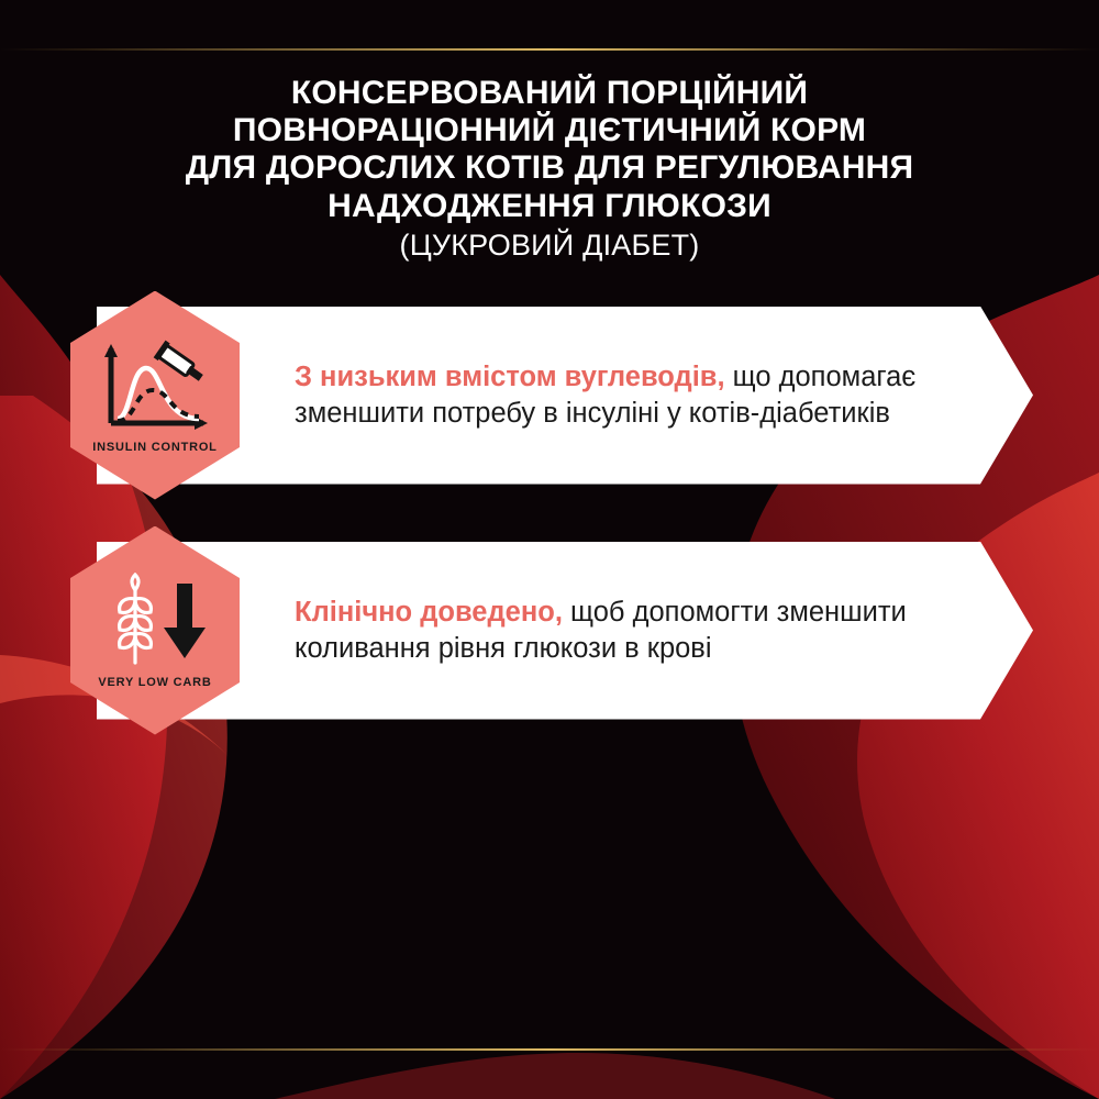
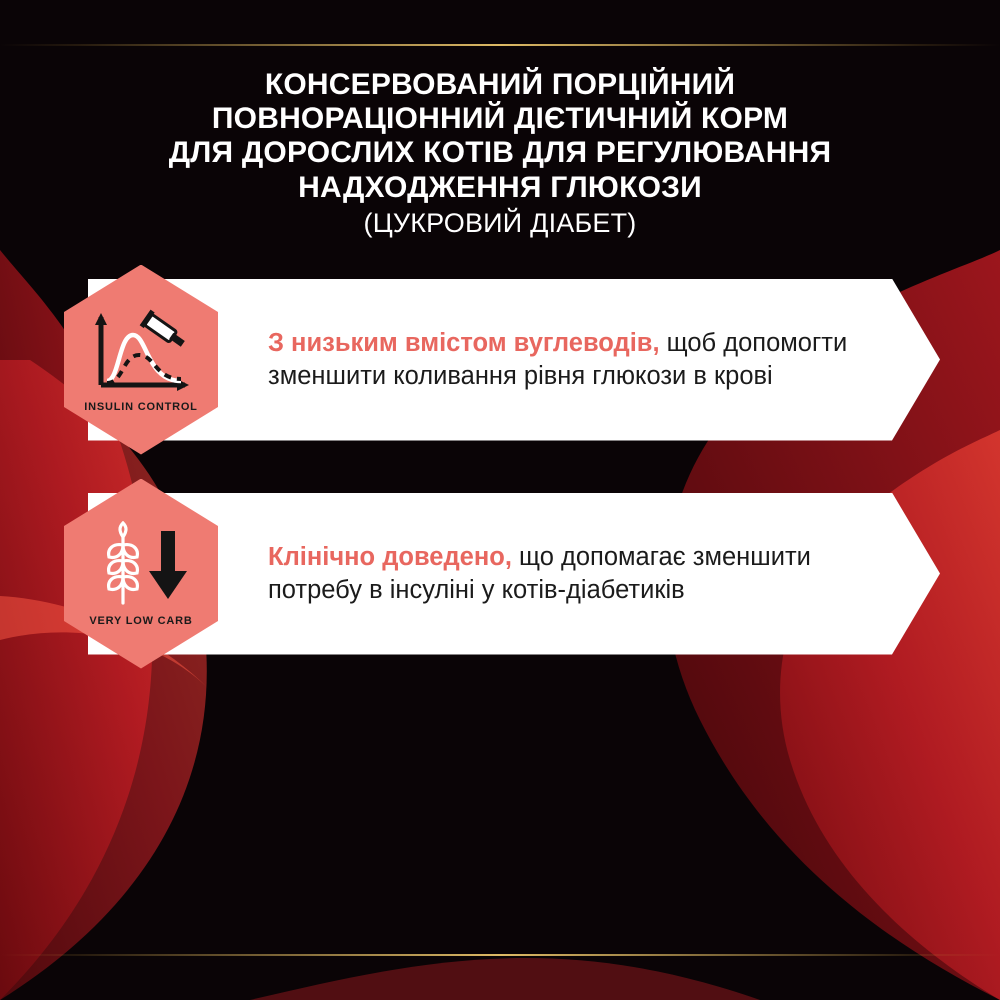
  КОНСЕРВОВАНИЙ ПОРЦІЙНИЙ
  ПОВНОРАЦІОННИЙ ДІЄТИЧНИЙ КОРМ
  ДЛЯ ДОРОСЛИХ КОТІВ ДЛЯ РЕГУЛЮВАННЯ
  НАДХОДЖЕННЯ ГЛЮКОЗИ
  (ЦУКРОВИЙ ДІАБЕТ)
- З низьким вмістом вуглеводів, що допомагає зменшити потребу в інсуліні у котів-діабетиків
+ З низьким вмістом вуглеводів, щоб допомогти зменшити коливання рівня глюкози в крові
  INSULIN CONTROL
- Клінічно доведено, щоб допомогти зменшити коливання рівня глюкози в крові
+ Клінічно доведено, що допомагає зменшити потребу в інсуліні у котів-діабетиків
  VERY LOW CARB
